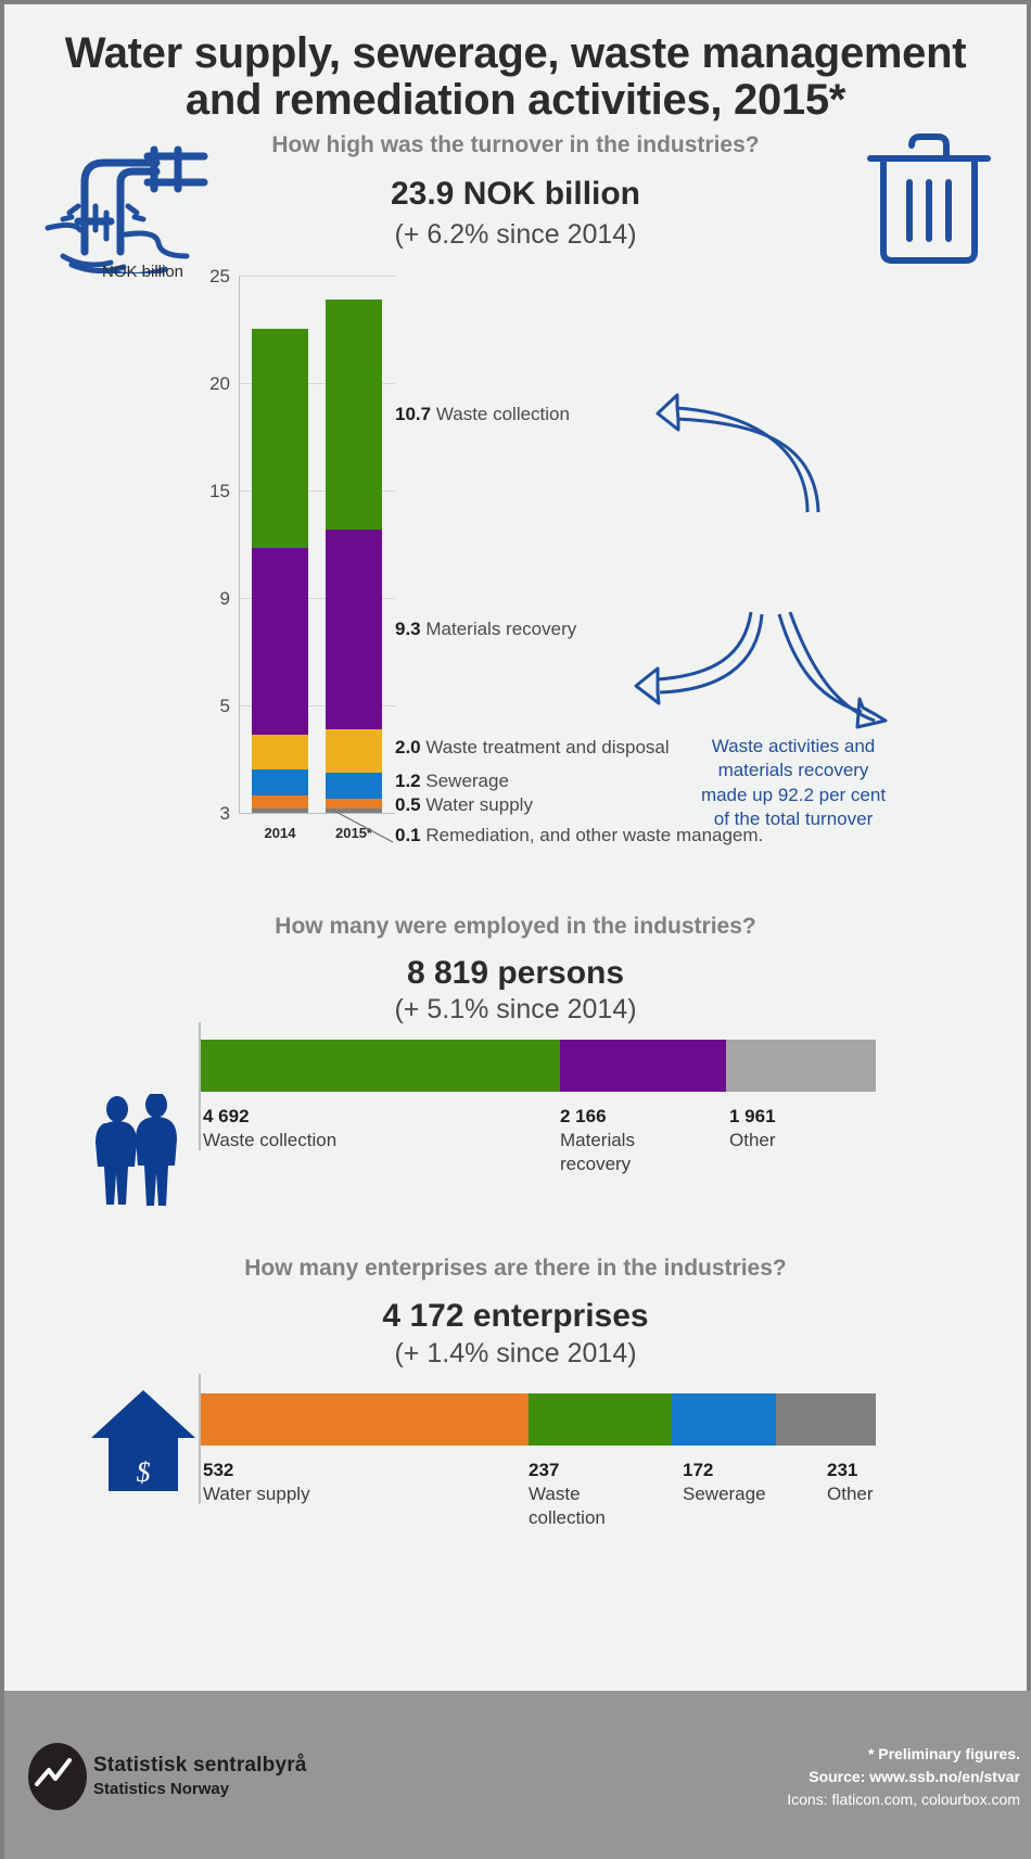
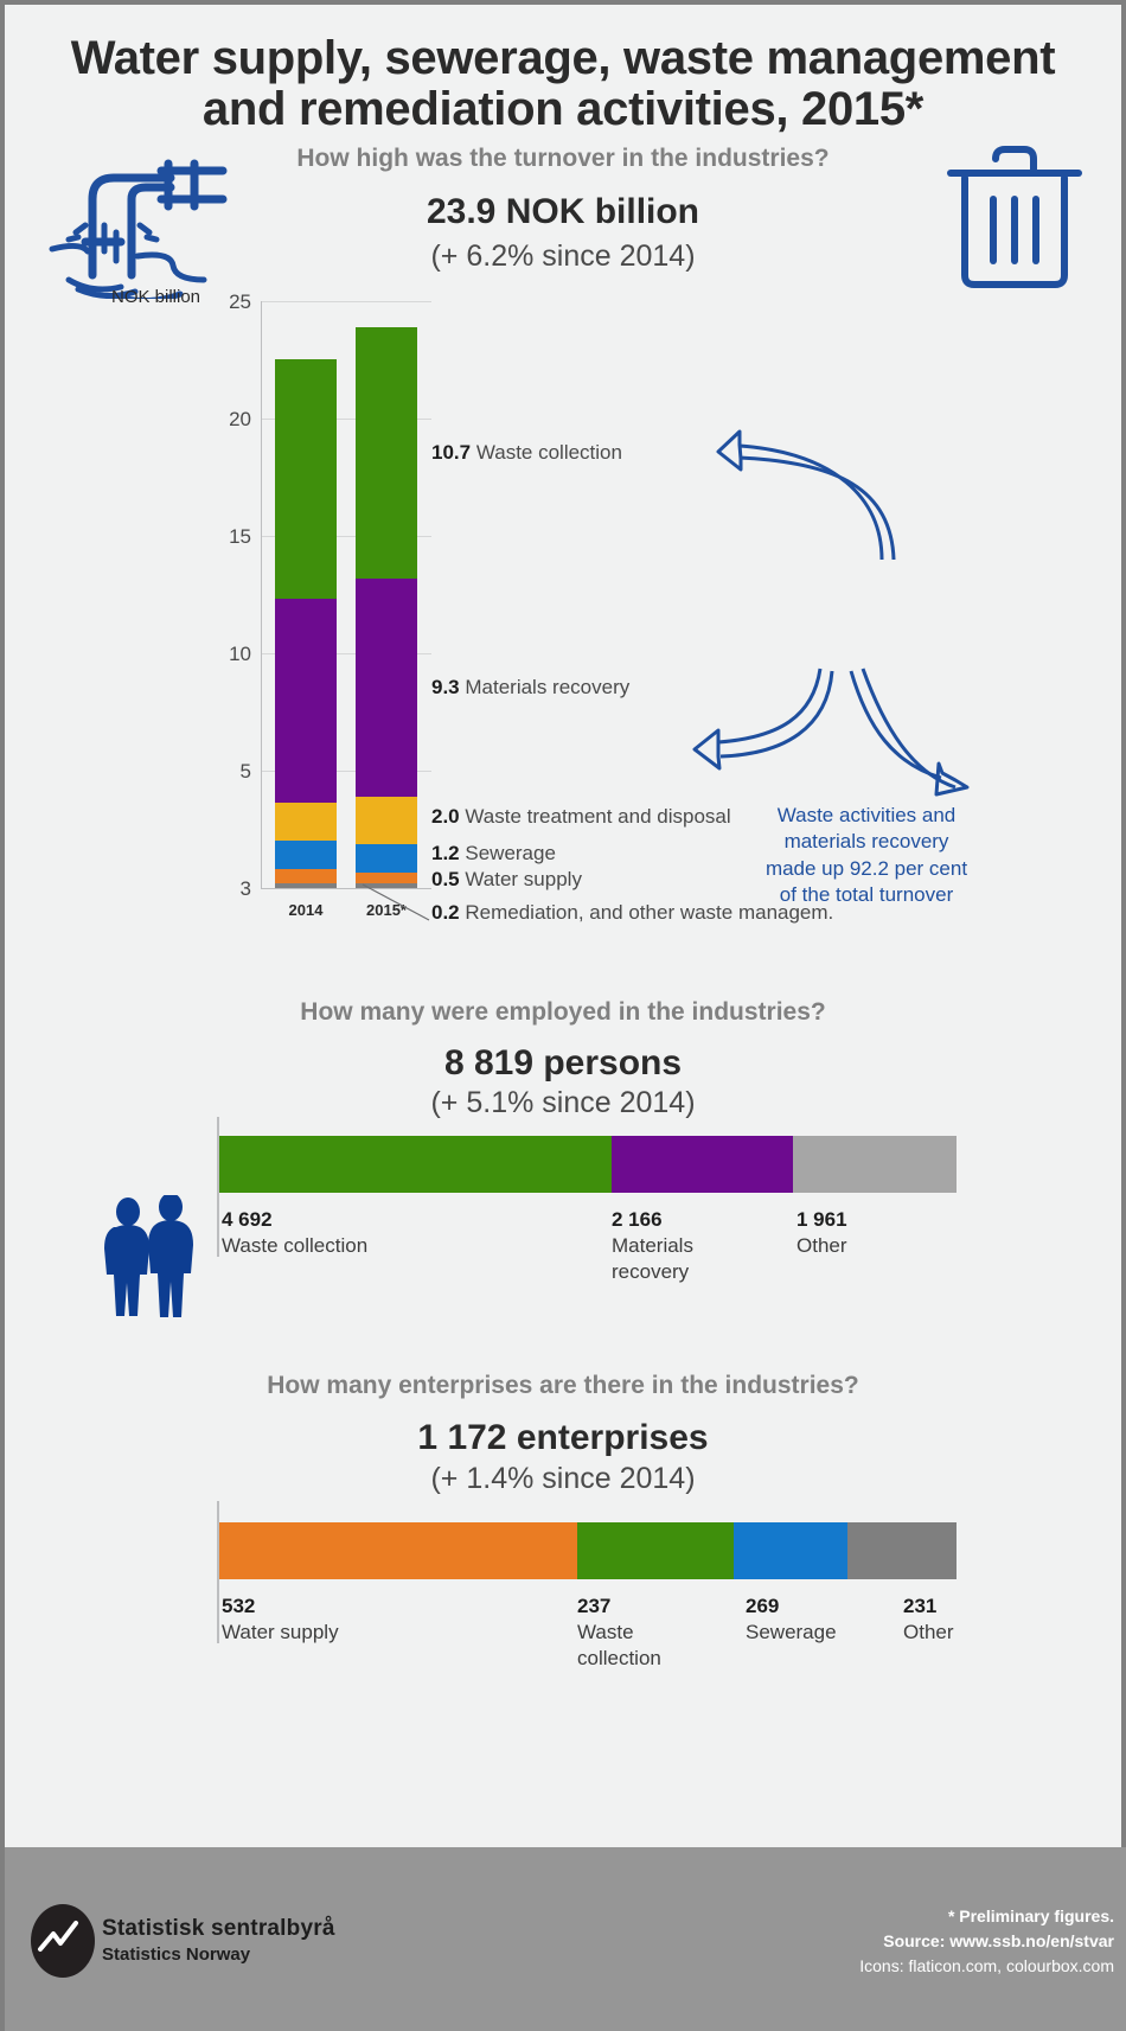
  Water supply, sewerage, waste management and remediation activities, 2015*
  How high was the turnover in the industries?
  23.9 NOK billion
  (+ 6.2% since 2014)
  NOK billion
  25
  20
  15
- 9
+ 10
  5
  3
  2014
  2015*
  10.7 Waste collection
  9.3 Materials recovery
  2.0 Waste treatment and disposal
  1.2 Sewerage
  0.5 Water supply
- 0.1 Remediation, and other waste managem.
+ 0.2 Remediation, and other waste managem.
  Waste activities and materials recovery made up 92.2 per cent of the total turnover
  How many were employed in the industries?
  8 819 persons
  (+ 5.1% since 2014)
  4 692
  Waste collection
  2 166
  Materials recovery
  1 961
  Other
  How many enterprises are there in the industries?
- 4 172 enterprises
+ 1 172 enterprises
  (+ 1.4% since 2014)
- $
  532
  Water supply
  237
  Waste collection
- 172
+ 269
  Sewerage
  231
  Other
  Statistisk sentralbyrå
  Statistics Norway
  * Preliminary figures.
  Source: www.ssb.no/en/stvar
  Icons: flaticon.com, colourbox.com
